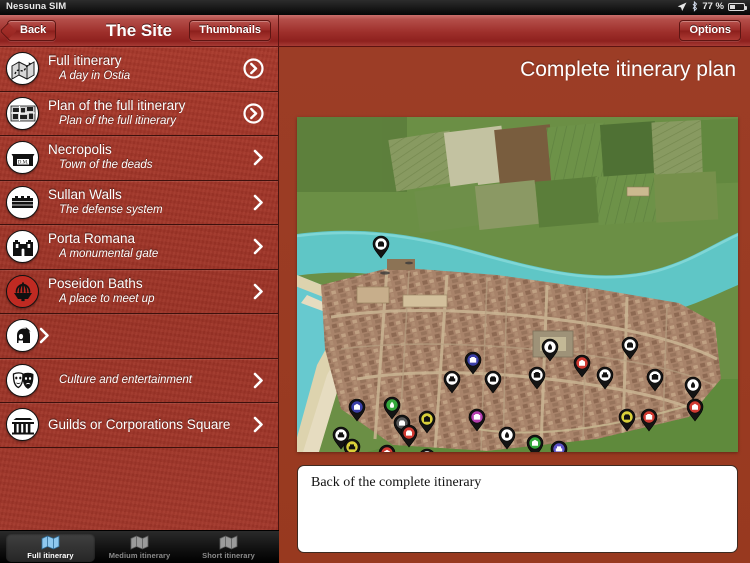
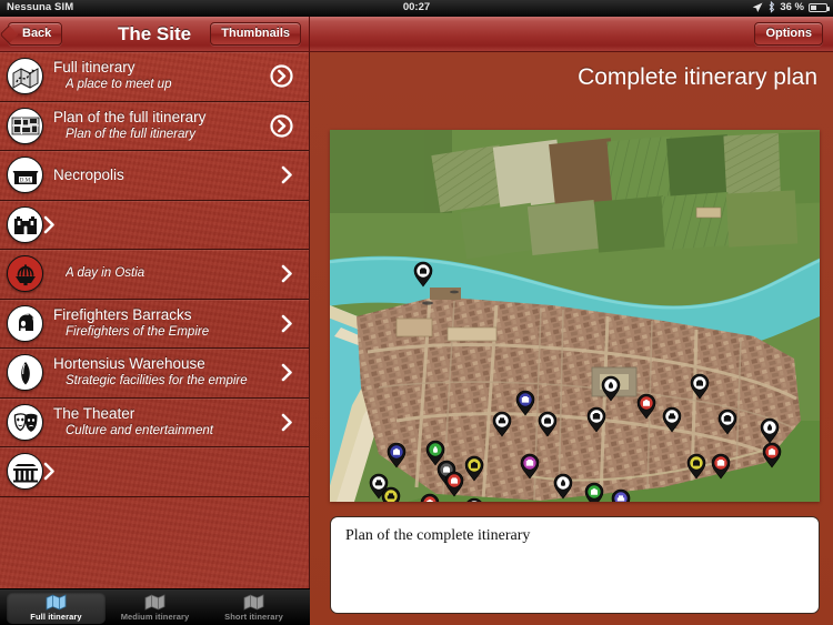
  Nessuna SIM
+ 00:27
- 77 %
+ 36 %
  The Site
  Back
  Thumbnails
  Options
  Full itinerary
- A day in Ostia
+ A place to meet up
  Plan of the full itinerary
  Plan of the full itinerary
  Necropolis
- Town of the deads
- Sullan Walls
- The defense system
- Porta Romana
- A monumental gate
- Poseidon Baths
- A place to meet up
+ A day in Ostia
+ Firefighters Barracks
+ Firefighters of the Empire
+ Hortensius Warehouse
+ Strategic facilities for the empire
+ The Theater
  Culture and entertainment
- Guilds or Corporations Square
  Full itinerary
  Medium itinerary
  Short itinerary
  Complete itinerary plan
- Back of the complete itinerary
+ Plan of the complete itinerary
